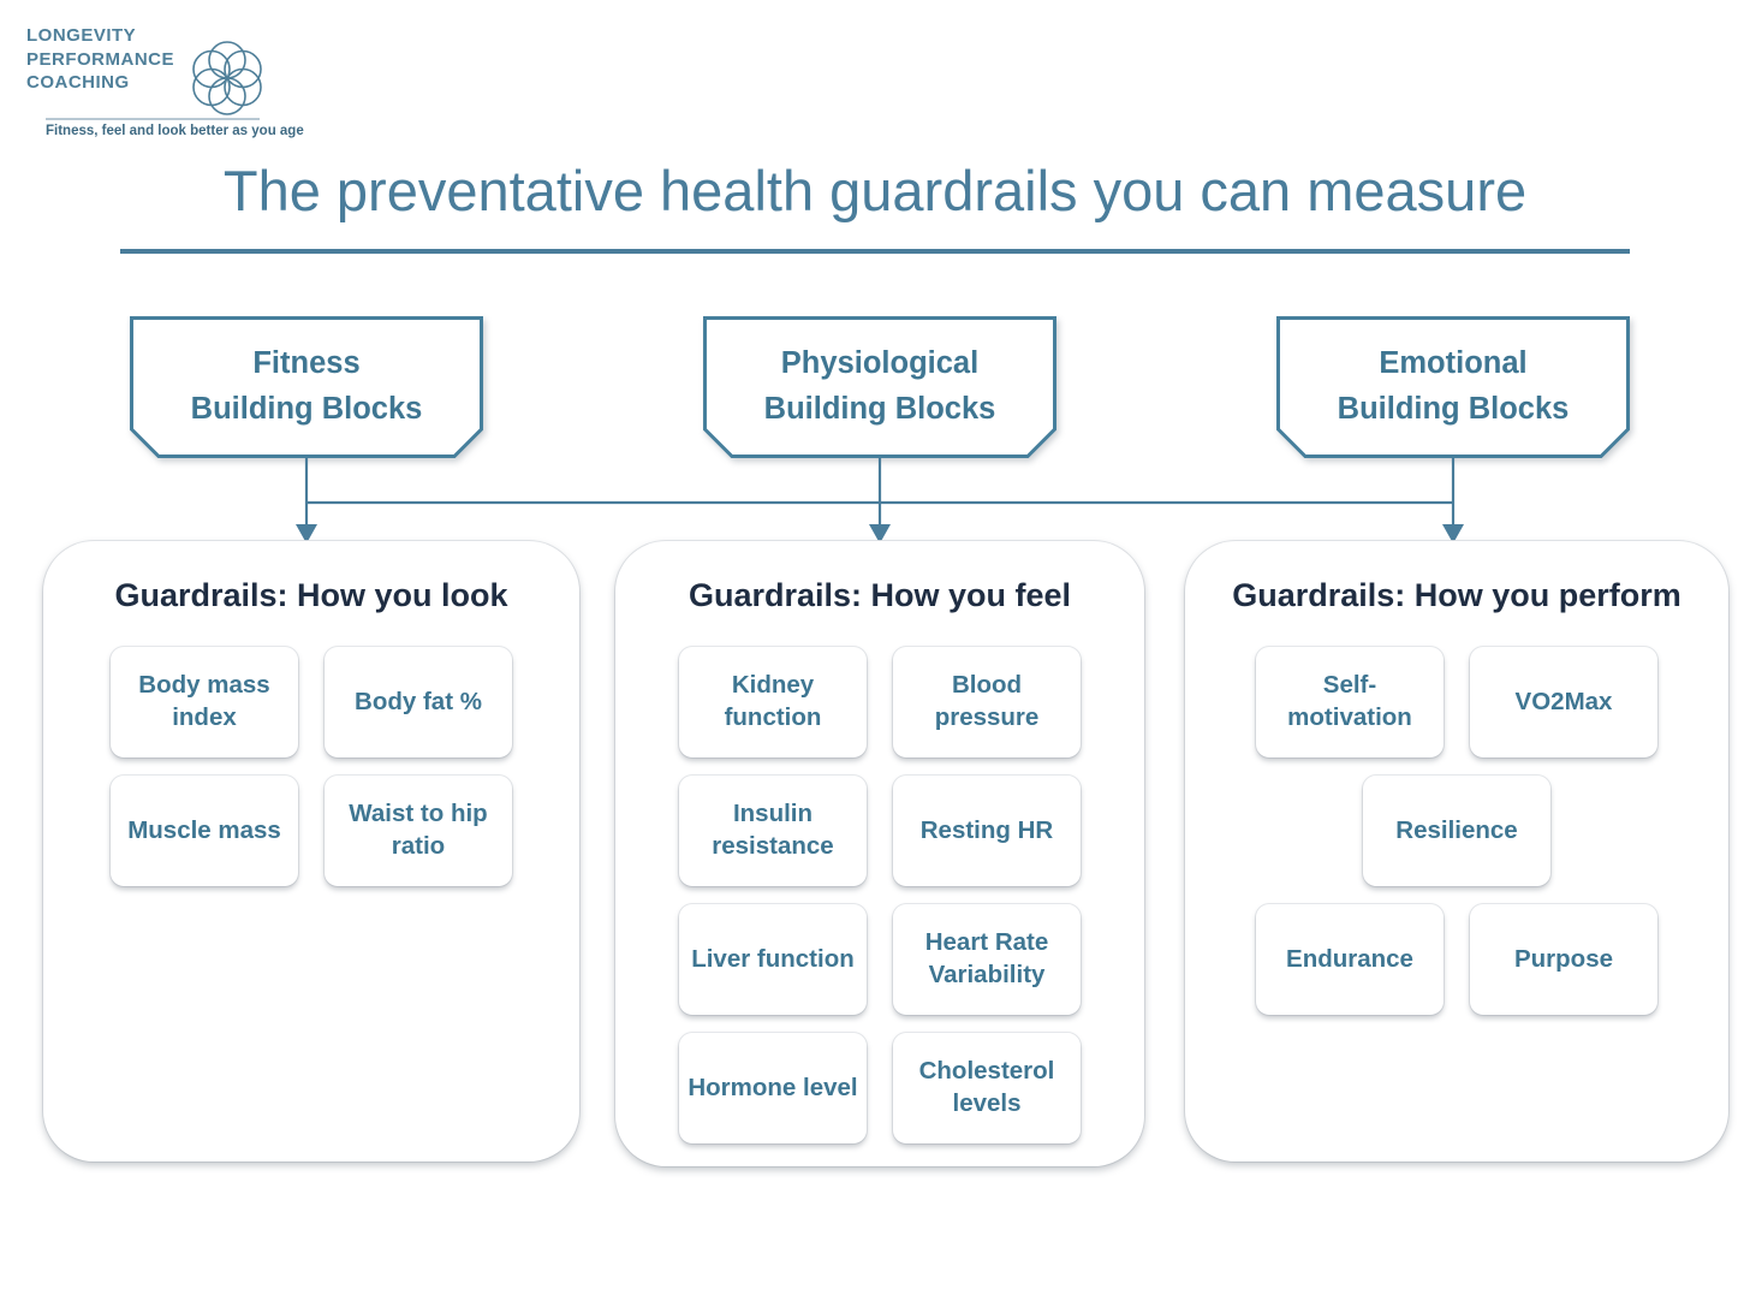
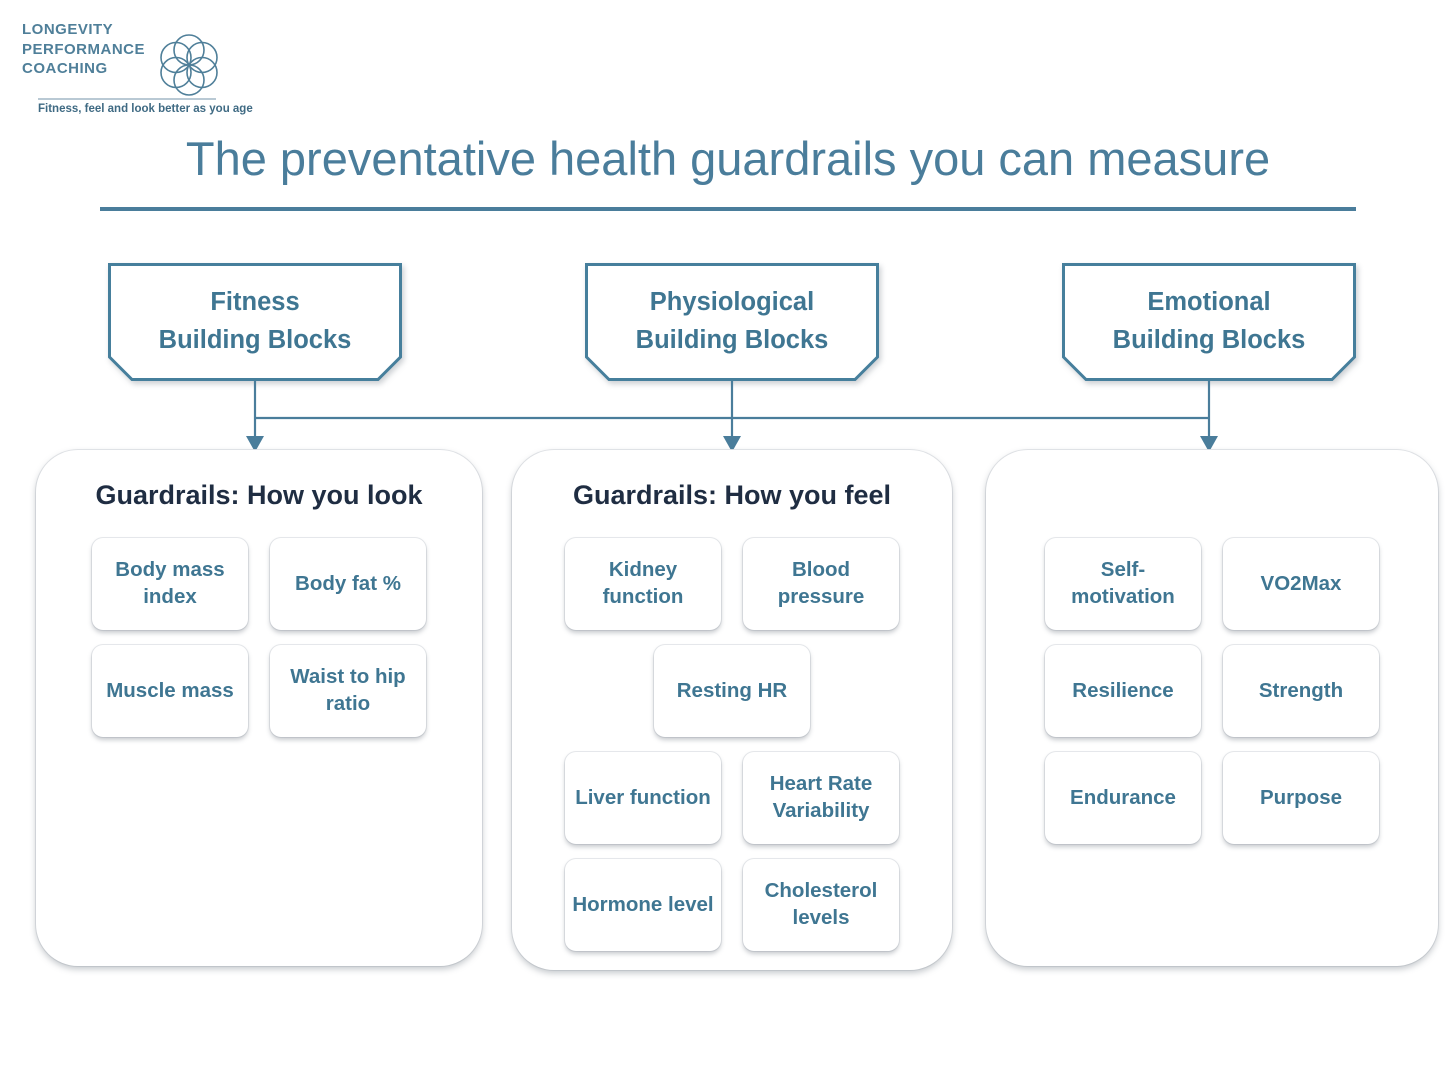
  LONGEVITY
  PERFORMANCE
  COACHING
  Fitness, feel and look better as you age
  The preventative health guardrails you can measure
  Fitness
  Building Blocks
  Physiological
  Building Blocks
  Emotional
  Building Blocks
  Guardrails: How you look
  Body mass index
  Body fat %
  Muscle mass
  Waist to hip ratio
  Guardrails: How you feel
  Kidney function
  Blood pressure
- Insulin resistance
  Resting HR
  Liver function
  Heart Rate Variability
  Hormone level
  Cholesterol levels
- Guardrails: How you perform
  Self-motivation
  VO2Max
  Resilience
+ Strength
  Endurance
  Purpose
